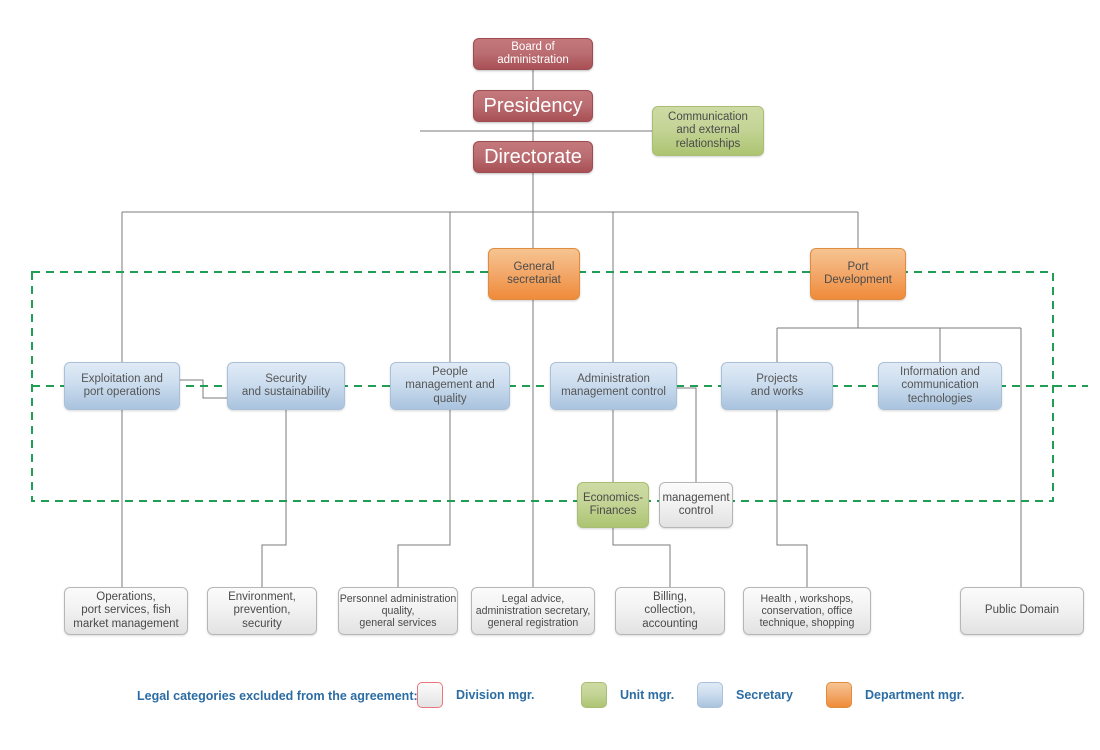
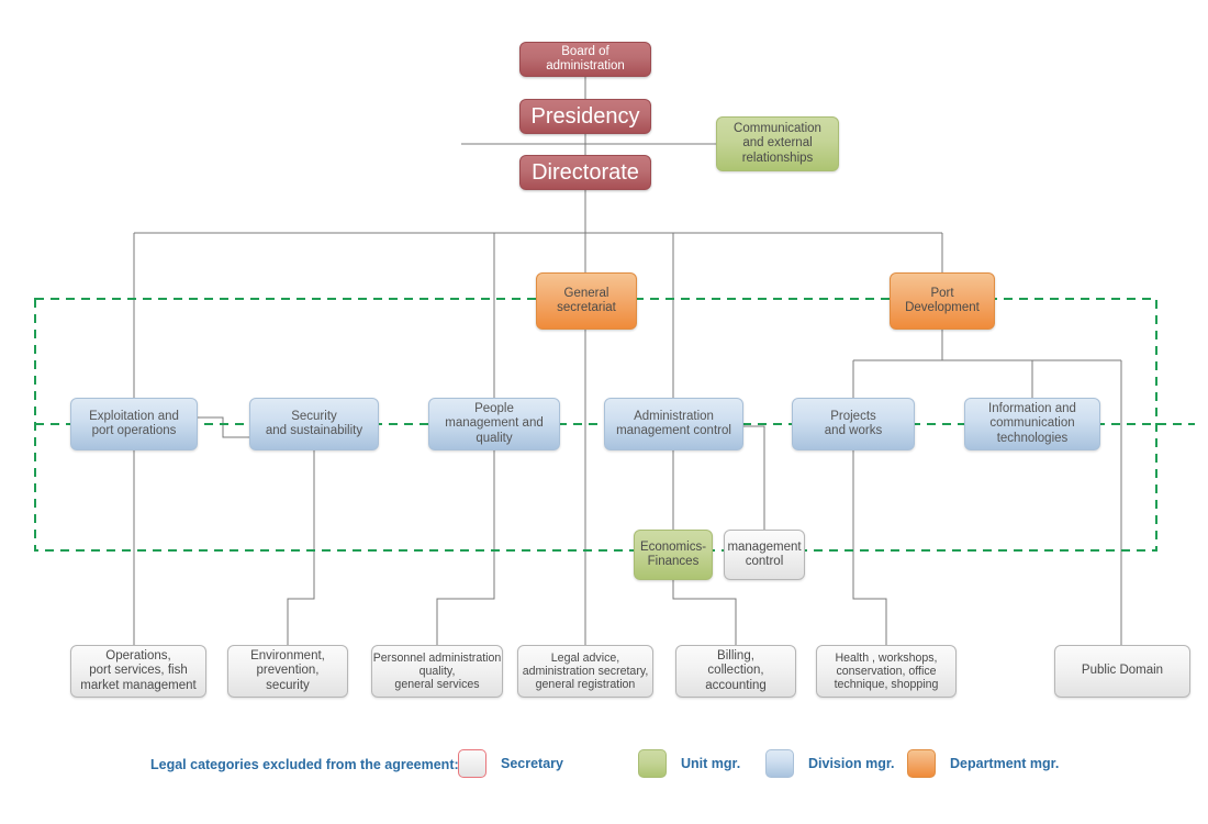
  Board of
  administration
  Presidency
  Directorate
  Communication
  and external
  relationships
  General
  secretariat
  Port
  Development
  Exploitation and
  port operations
  Security
  and sustainability
  People
  management and
  quality
  Administration
  management control
  Projects
  and works
  Information and
  communication
  technologies
  Economics-
  Finances
  management
  control
  Operations,
  port services, fish
  market management
  Environment,
  prevention,
  security
  Personnel administration
  quality,
  general services
  Legal advice,
  administration secretary,
  general registration
  Billing,
  collection,
  accounting
  Health , workshops,
  conservation, office
  technique, shopping
  Public Domain
  Legal categories excluded from the agreement:
- Division mgr.
+ Secretary
  Unit mgr.
- Secretary
+ Division mgr.
  Department mgr.
